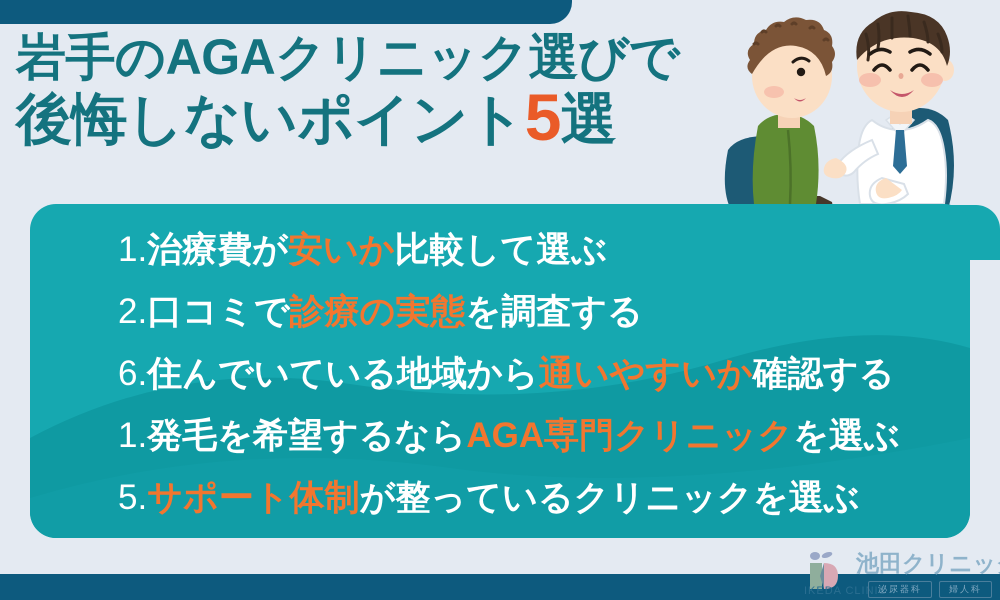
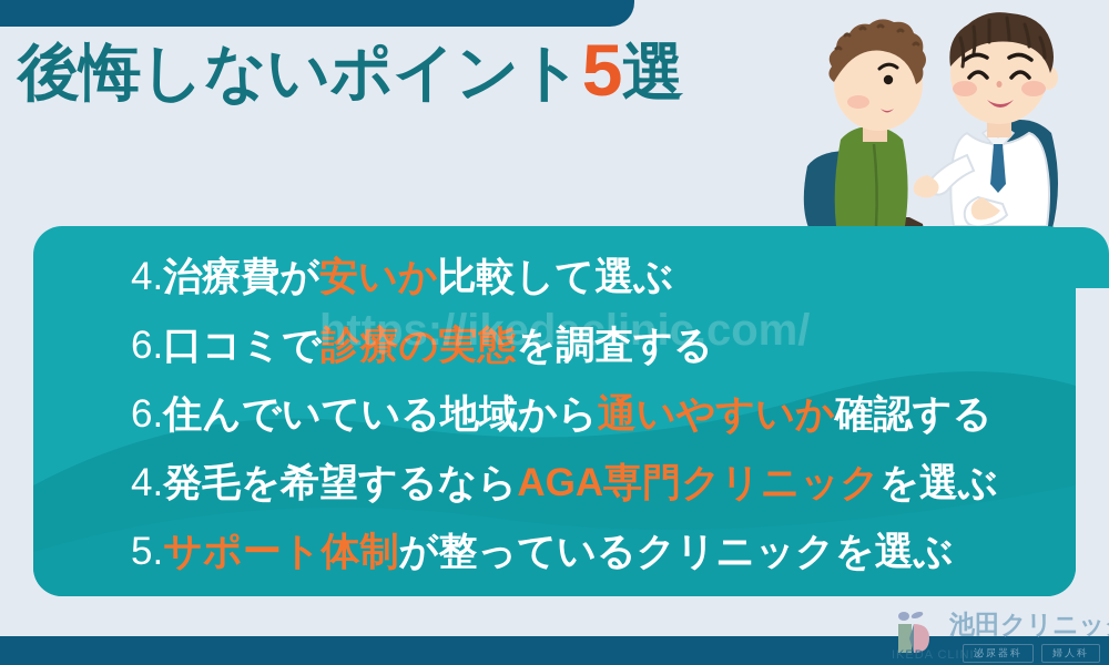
- 岩手のAGAクリニック選びで
  後悔しないポイント5選
- 1.治療費が安いか比較して選ぶ
+ 4.治療費が安いか比較して選ぶ
- 2.口コミで診療の実態を調査する
+ 6.口コミで診療の実態を調査する
  6.住んでいている地域から通いやすいか確認する
- 1.発毛を希望するならAGA専門クリニックを選ぶ
+ 4.発毛を希望するならAGA専門クリニックを選ぶ
  5.サポート体制が整っているクリニックを選ぶ
+ https://ikedaclinic.com/
  池田クリニッ
  IKEDA CLINIC
  泌尿器科
  婦人科
